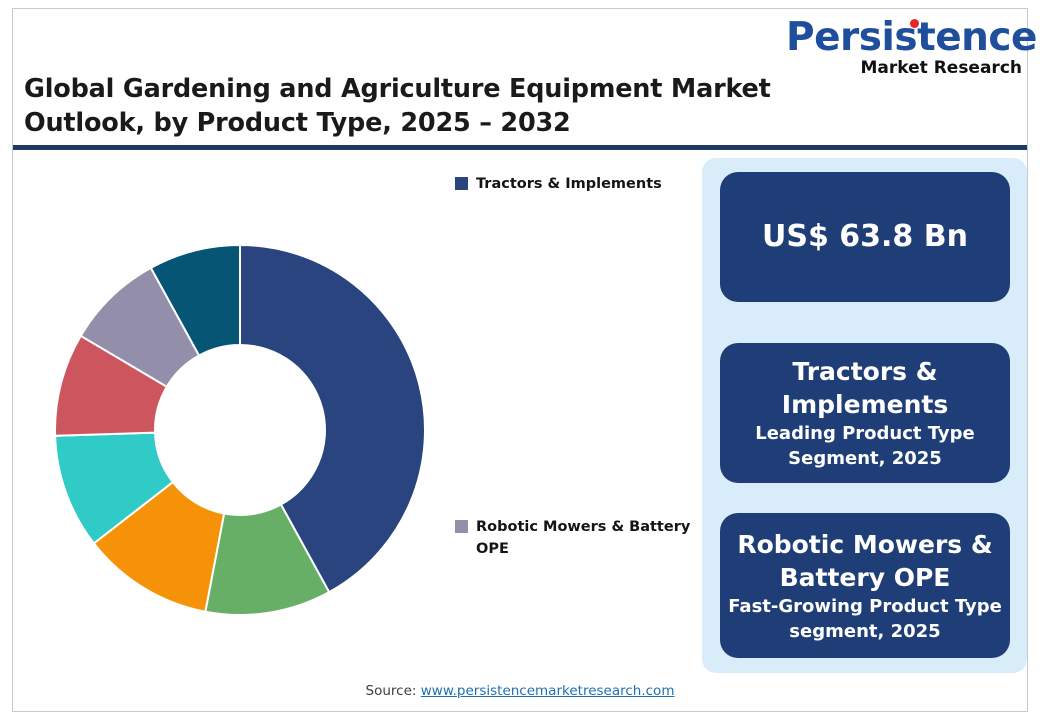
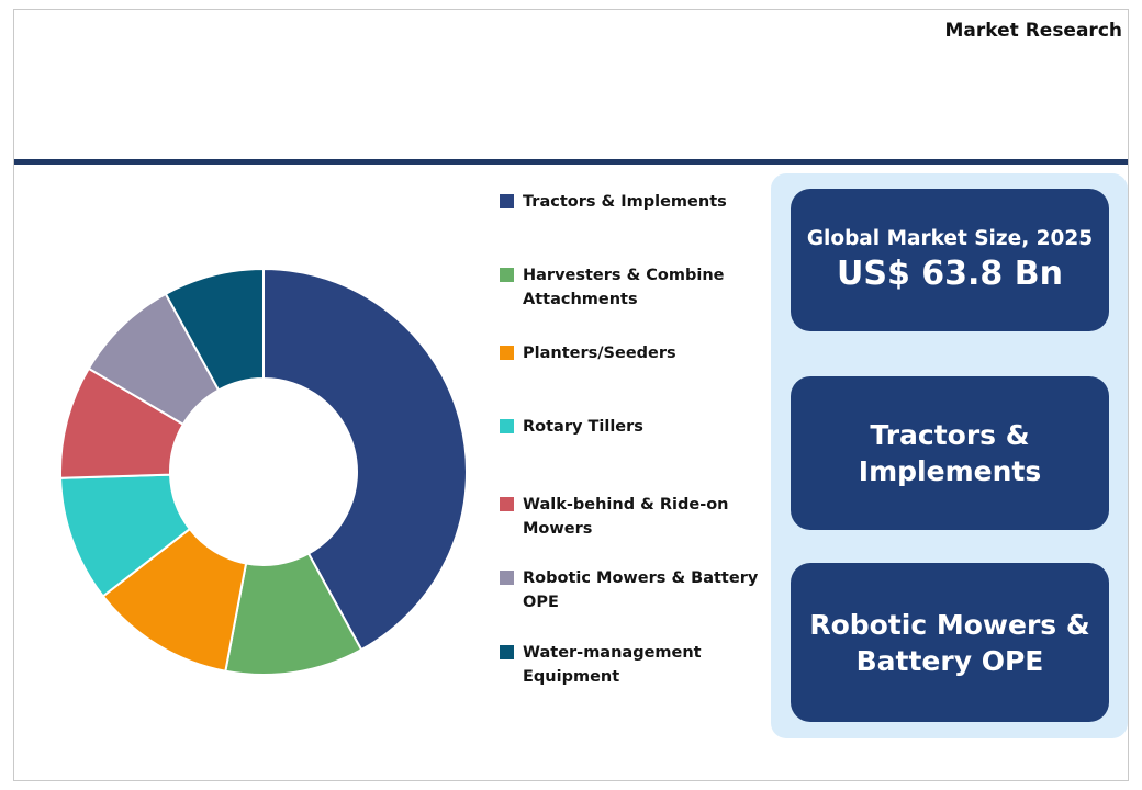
- Persistence
  Market Research
- Global Gardening and Agriculture Equipment Market Outlook, by Product Type, 2025 – 2032
  Tractors & Implements
+ Harvesters & Combine Attachments
+ Planters/Seeders
+ Rotary Tillers
+ Walk-behind & Ride-on Mowers
  Robotic Mowers & Battery OPE
+ Water-management Equipment
+ Global Market Size, 2025
  US$ 63.8 Bn
  Tractors & Implements
- Leading Product Type Segment, 2025
  Robotic Mowers & Battery OPE
- Fast-Growing Product Type segment, 2025
- Source: www.persistencemarketresearch.com
